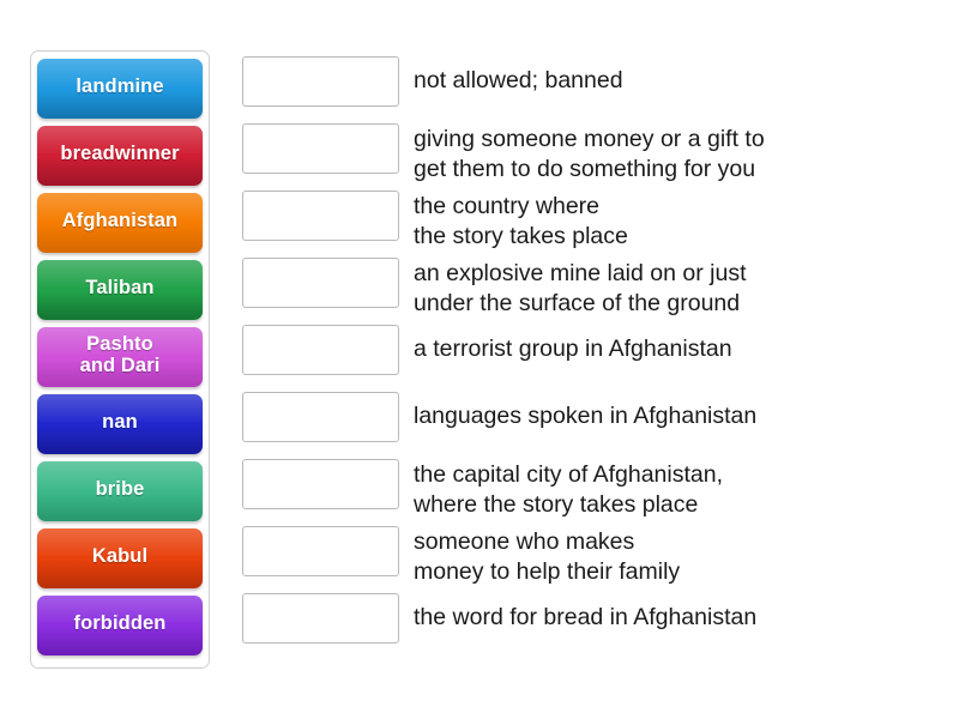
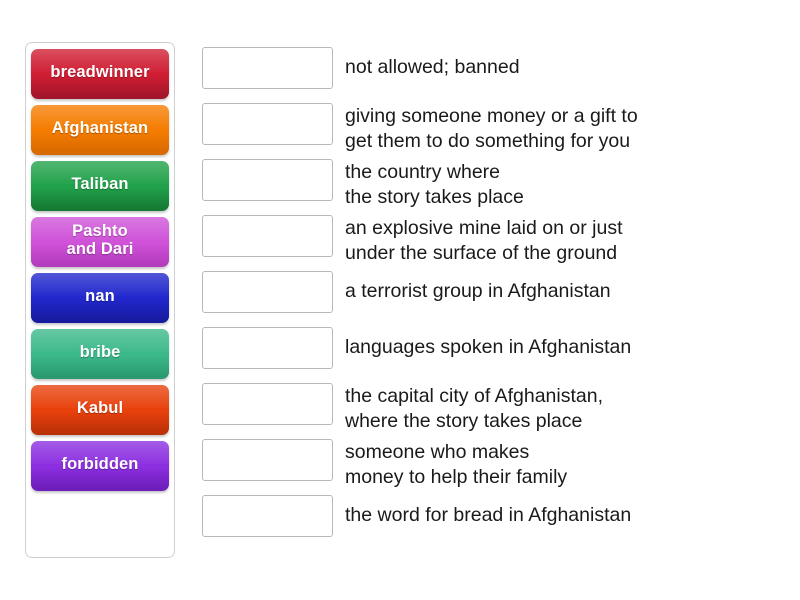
- landmine
  breadwinner
  Afghanistan
  Taliban
  Pashto
  and Dari
  nan
  bribe
  Kabul
  forbidden
  not allowed; banned
  giving someone money or a gift to
  get them to do something for you
  the country where
  the story takes place
  an explosive mine laid on or just
  under the surface of the ground
  a terrorist group in Afghanistan
  languages spoken in Afghanistan
  the capital city of Afghanistan,
  where the story takes place
  someone who makes
  money to help their family
  the word for bread in Afghanistan
